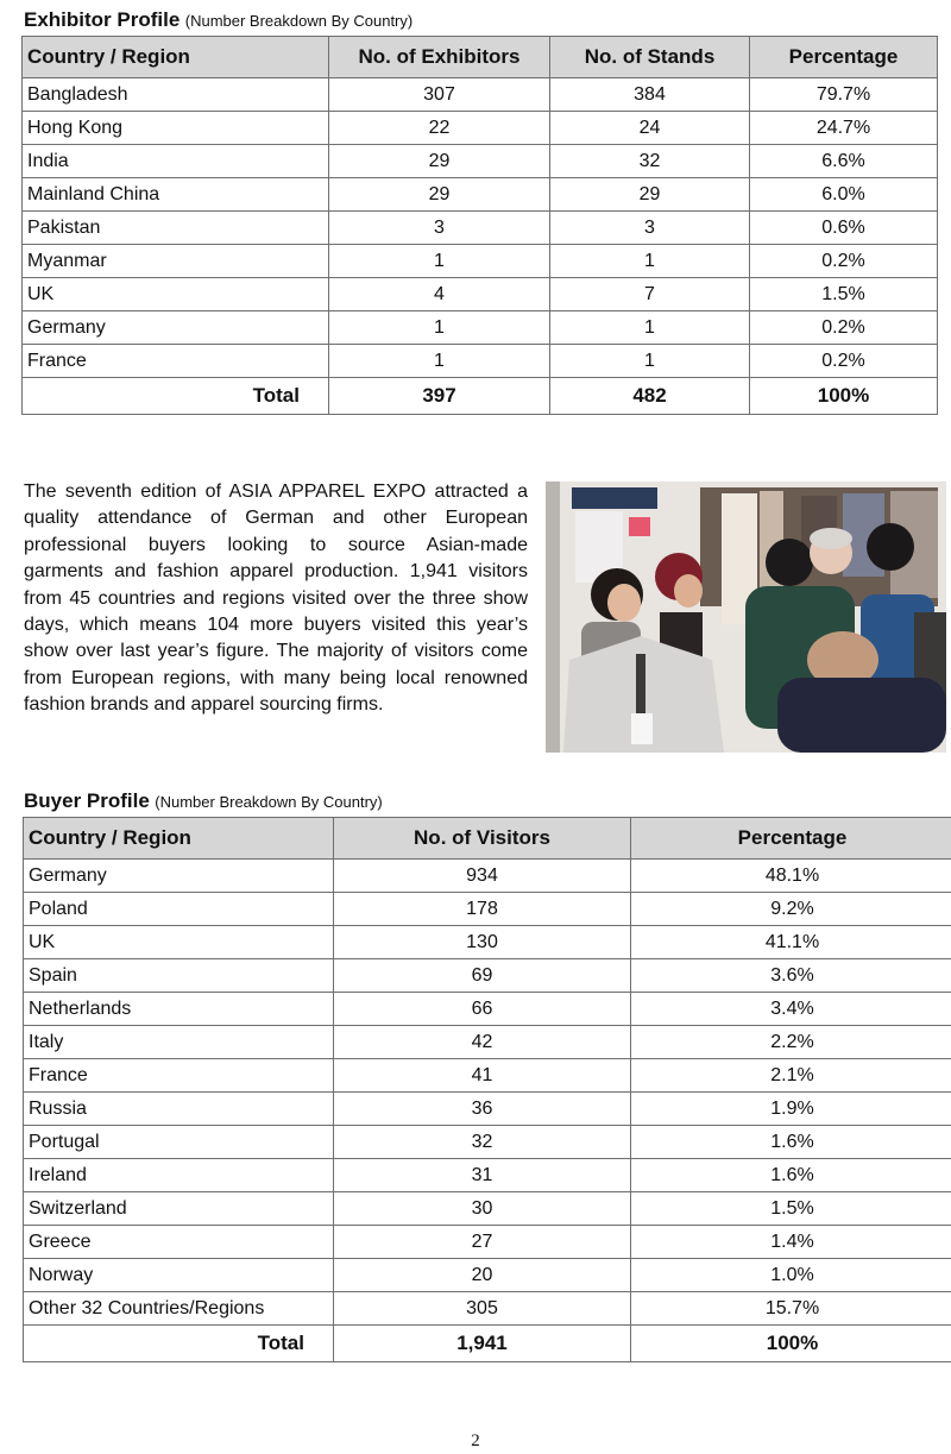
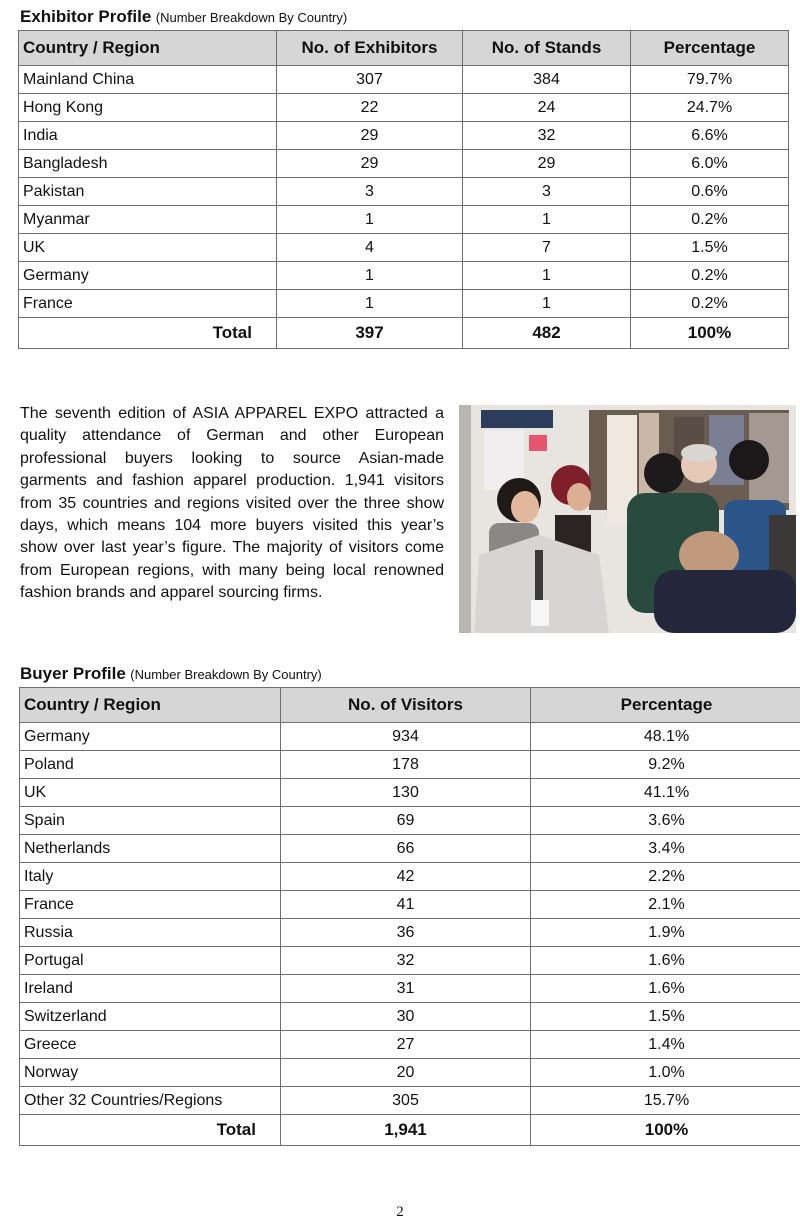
  Exhibitor Profile (Number Breakdown By Country)
  Country / Region	No. of Exhibitors	No. of Stands	Percentage
- Bangladesh	307	384	79.7%
+ Mainland China	307	384	79.7%
  Hong Kong	22	24	24.7%
  India	29	32	6.6%
- Mainland China	29	29	6.0%
+ Bangladesh	29	29	6.0%
  Pakistan	3	3	0.6%
  Myanmar	1	1	0.2%
  UK	4	7	1.5%
  Germany	1	1	0.2%
  France	1	1	0.2%
  Total	397	482	100%
- The seventh edition of ASIA APPAREL EXPO attracted a quality attendance of German and other European professional buyers looking to source Asian-made garments and fashion apparel production. 1,941 visitors from 45 countries and regions visited over the three show days, which means 104 more buyers visited this year’s show over last year’s figure. The majority of visitors come from European regions, with many being local renowned fashion brands and apparel sourcing firms.
+ The seventh edition of ASIA APPAREL EXPO attracted a quality attendance of German and other European professional buyers looking to source Asian-made garments and fashion apparel production. 1,941 visitors from 35 countries and regions visited over the three show days, which means 104 more buyers visited this year’s show over last year’s figure. The majority of visitors come from European regions, with many being local renowned fashion brands and apparel sourcing firms.
  Buyer Profile (Number Breakdown By Country)
  Country / Region	No. of Visitors	Percentage
  Germany	934	48.1%
  Poland	178	9.2%
  UK	130	41.1%
  Spain	69	3.6%
  Netherlands	66	3.4%
  Italy	42	2.2%
  France	41	2.1%
  Russia	36	1.9%
  Portugal	32	1.6%
  Ireland	31	1.6%
  Switzerland	30	1.5%
  Greece	27	1.4%
  Norway	20	1.0%
  Other 32 Countries/Regions	305	15.7%
  Total	1,941	100%
  2
